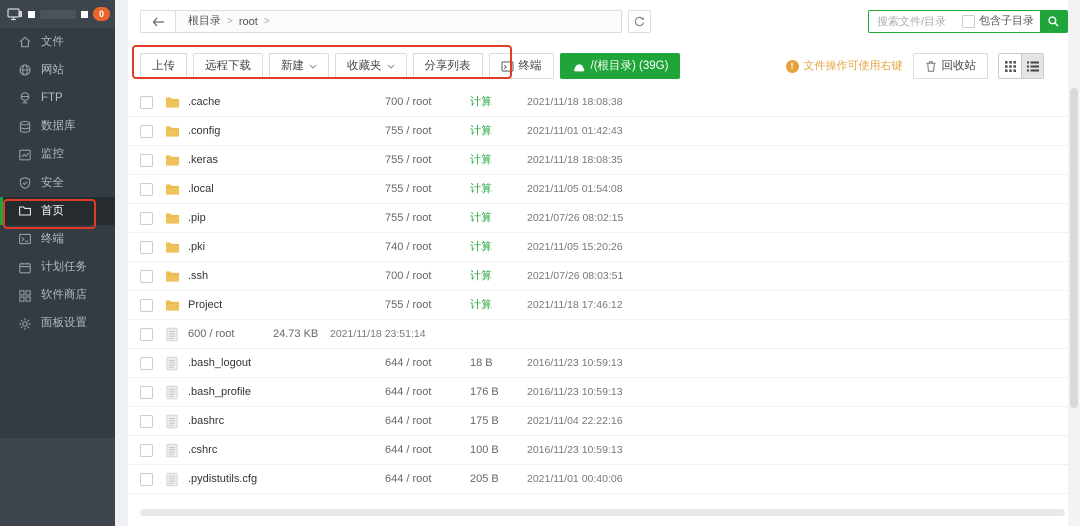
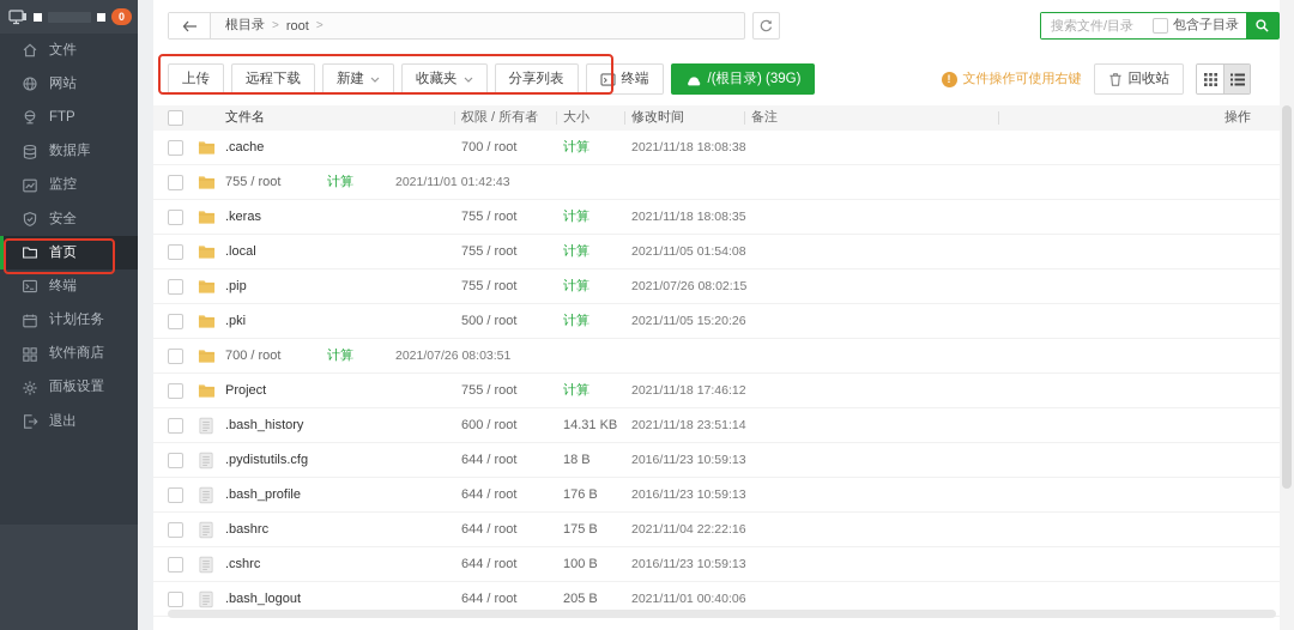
  0
  文件
  网站
  FTP
  数据库
  监控
  安全
  首页
  终端
  计划任务
  软件商店
  面板设置
+ 退出
  根目录
  >
  root
  >
  搜索文件/目录
  包含子目录
  上传
  远程下载
  新建
  收藏夹
  分享列表
  终端
  /(根目录) (39G)
  !
  文件操作可使用右键
  回收站
+ 文件名
+ 权限 / 所有者
+ 大小
+ 修改时间
+ 备注
+ 操作
  .cache
  700 / root
  计算
  2021/11/18 18:08:38
- .config
  755 / root
  计算
  2021/11/01 01:42:43
  .keras
  755 / root
  计算
  2021/11/18 18:08:35
  .local
  755 / root
  计算
  2021/11/05 01:54:08
  .pip
  755 / root
  计算
  2021/07/26 08:02:15
  .pki
- 740 / root
+ 500 / root
  计算
  2021/11/05 15:20:26
- .ssh
  700 / root
  计算
  2021/07/26 08:03:51
  Project
  755 / root
  计算
  2021/11/18 17:46:12
+ .bash_history
  600 / root
- 24.73 KB
+ 14.31 KB
  2021/11/18 23:51:14
- .bash_logout
+ .pydistutils.cfg
  644 / root
  18 B
  2016/11/23 10:59:13
  .bash_profile
  644 / root
  176 B
  2016/11/23 10:59:13
  .bashrc
  644 / root
  175 B
  2021/11/04 22:22:16
  .cshrc
  644 / root
  100 B
  2016/11/23 10:59:13
- .pydistutils.cfg
+ .bash_logout
  644 / root
  205 B
  2021/11/01 00:40:06
